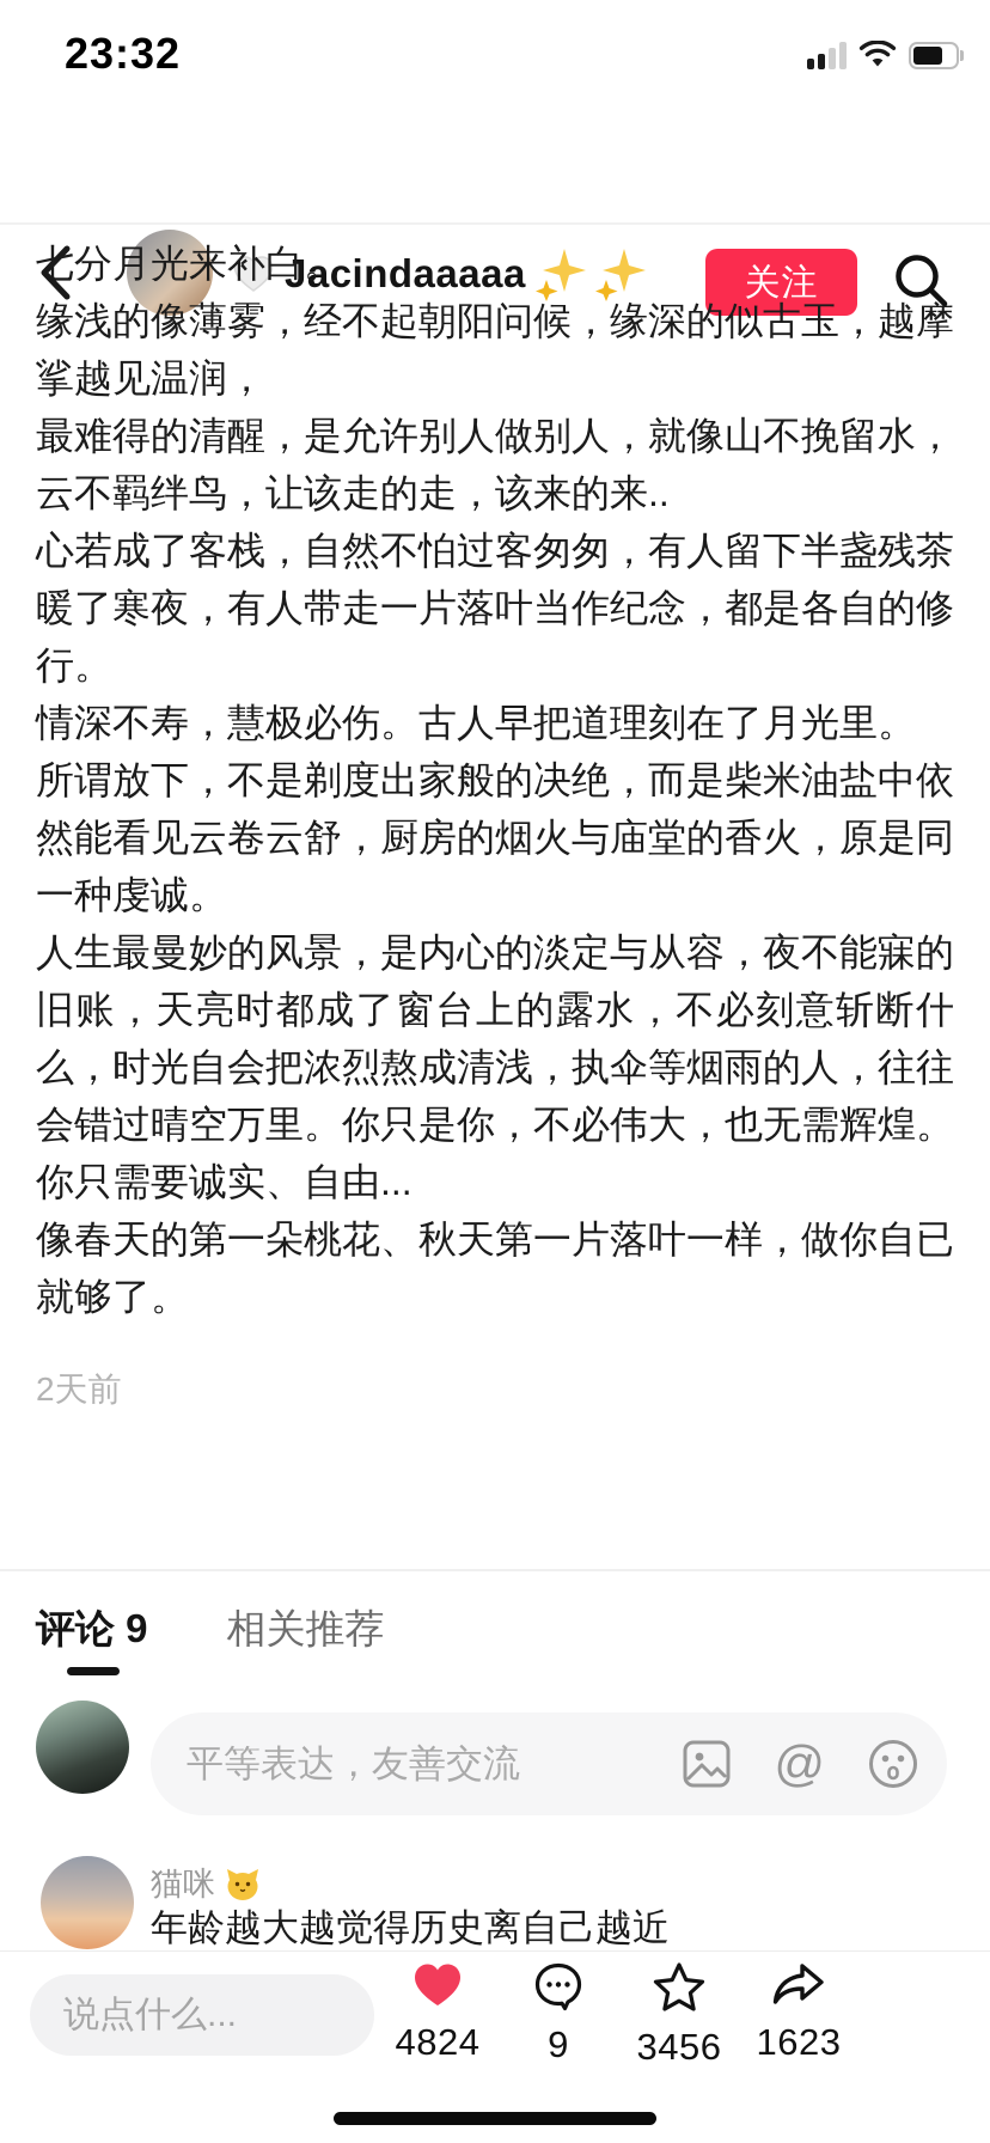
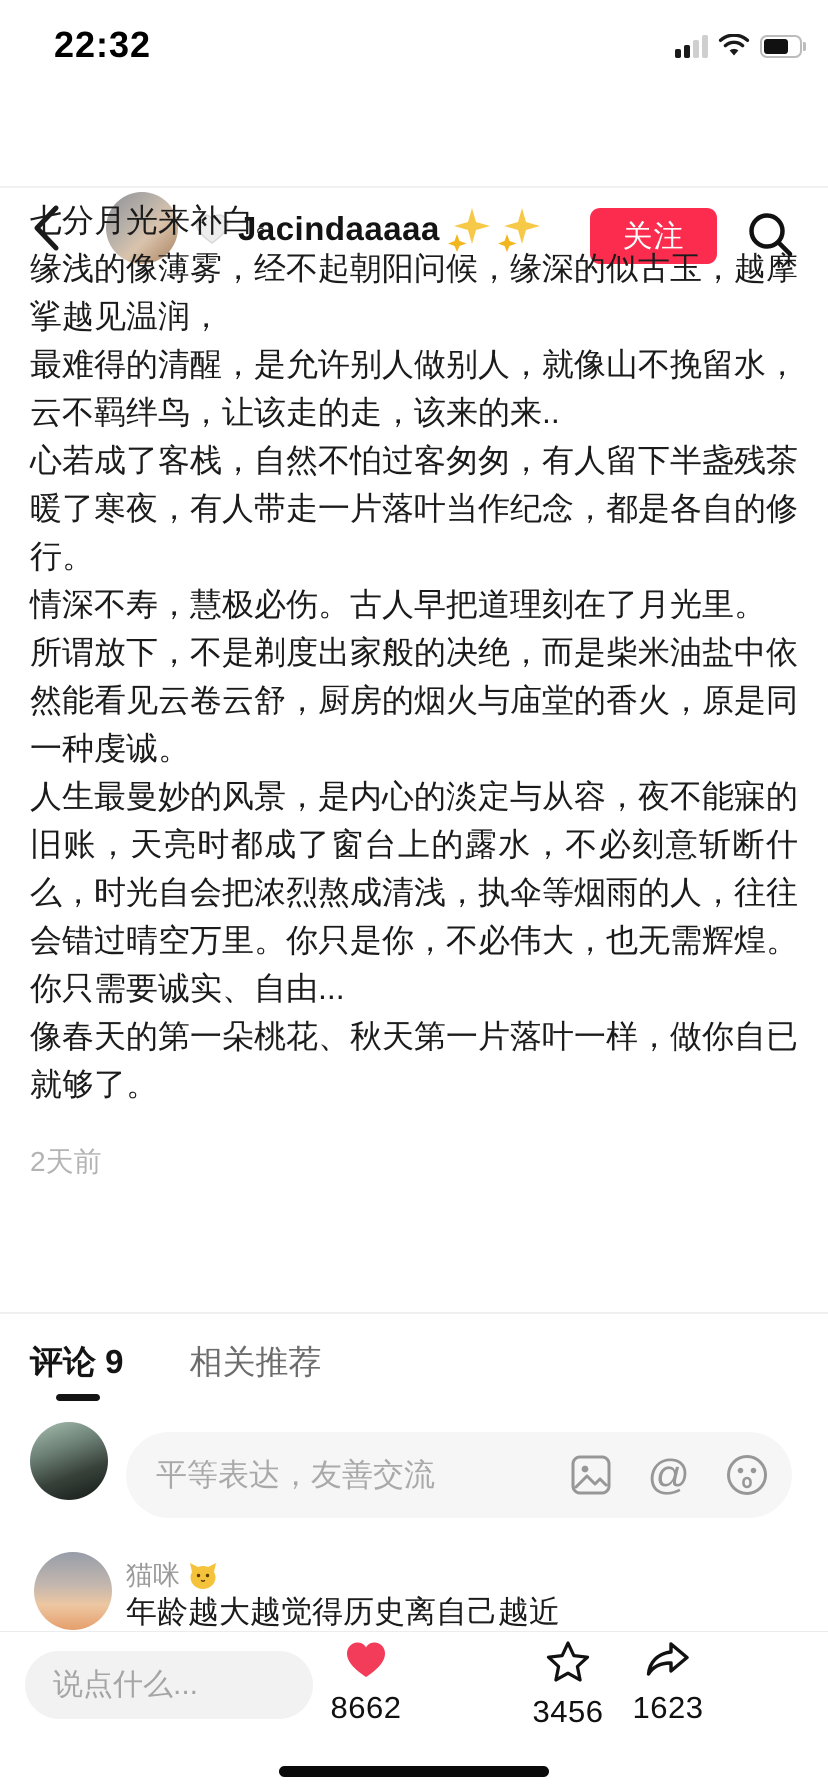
- 23:32
+ 22:32
  Jacindaaaaa
  关注
  七分月光来补白。
  缘浅的像薄雾，经不起朝阳问候，缘深的似古玉，越摩挲越见温润，
  最难得的清醒，是允许别人做别人，就像山不挽留水，云不羁绊鸟，让该走的走，该来的来..
  心若成了客栈，自然不怕过客匆匆，有人留下半盏残茶暖了寒夜，有人带走一片落叶当作纪念，都是各自的修行。
  情深不寿，慧极必伤。古人早把道理刻在了月光里。
  所谓放下，不是剃度出家般的决绝，而是柴米油盐中依然能看见云卷云舒，厨房的烟火与庙堂的香火，原是同一种虔诚。
  人生最曼妙的风景，是内心的淡定与从容，夜不能寐的旧账，天亮时都成了窗台上的露水，不必刻意斩断什么，时光自会把浓烈熬成清浅，执伞等烟雨的人，往往会错过晴空万里。你只是你，不必伟大，也无需辉煌。你只需要诚实、自由...
  像春天的第一朵桃花、秋天第一片落叶一样，做你自已就够了。
  2天前
  评论 9
  相关推荐
  平等表达，友善交流
  @
  猫咪
  年龄越大越觉得历史离自己越近
  说点什么...
- 4824
+ 8662
- 9
  3456
  1623
